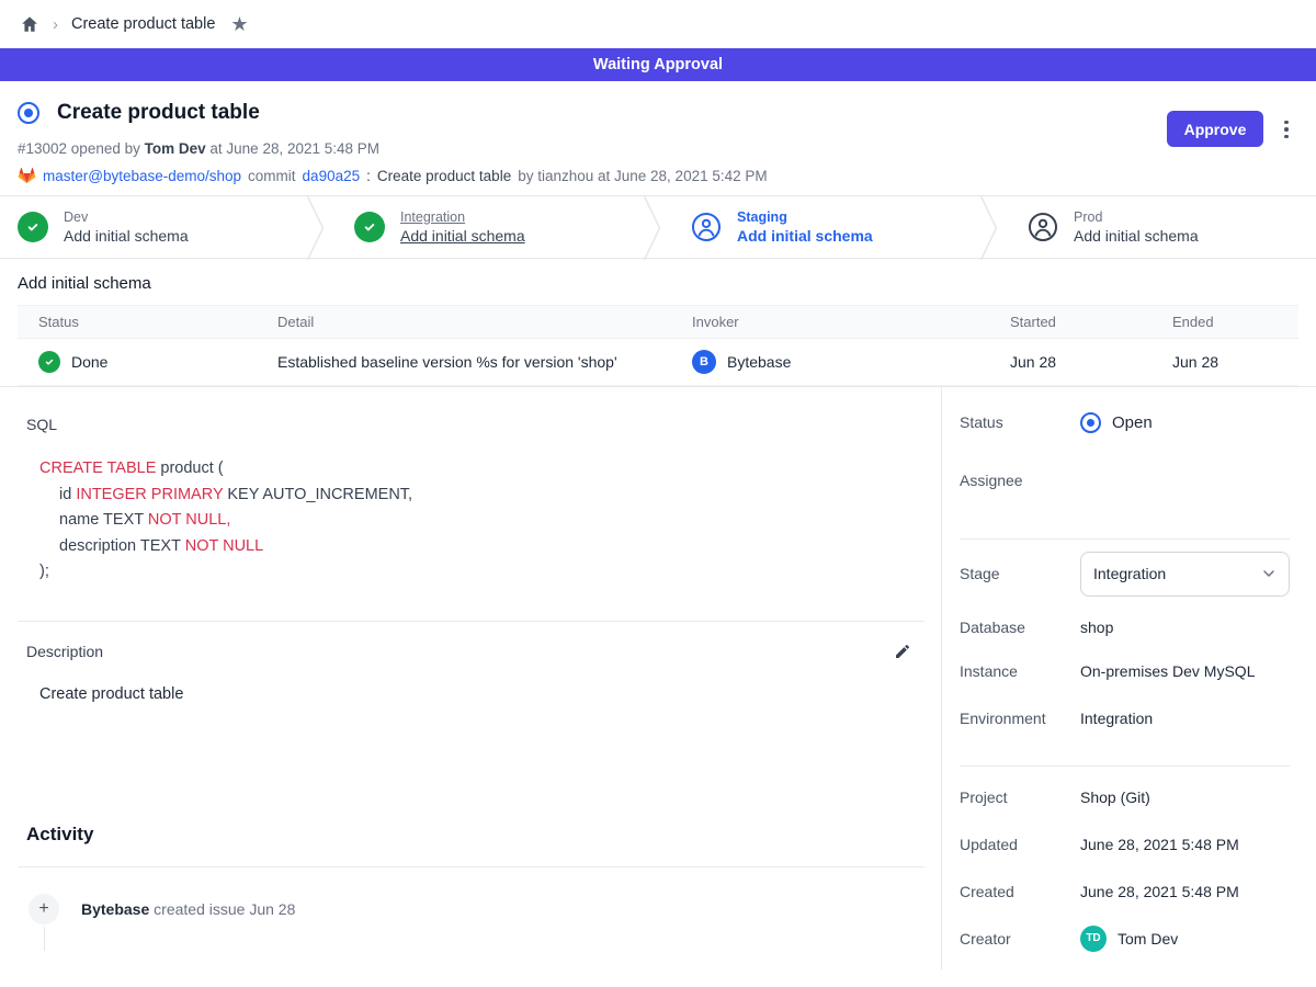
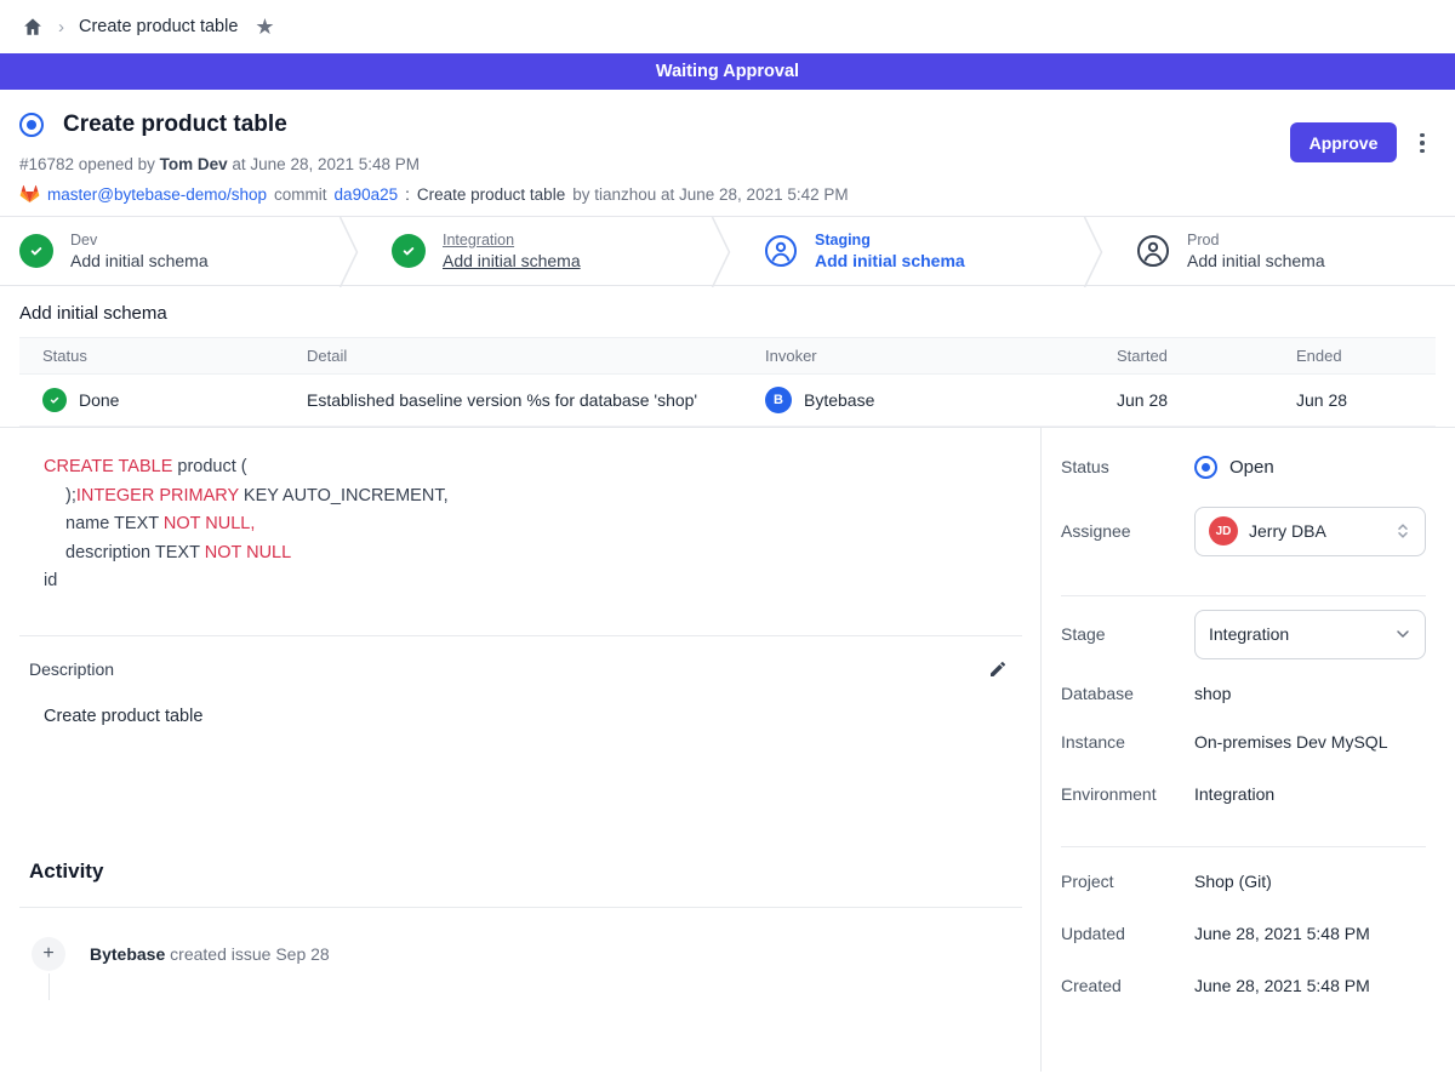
  ›
  Create product table
  ★
  Waiting Approval
  Create product table
- #13002 opened by Tom Dev at June 28, 2021 5:48 PM
+ #16782 opened by Tom Dev at June 28, 2021 5:48 PM
  master@bytebase-demo/shop
  commit
  da90a25
  :
  Create product table
  by tianzhou at June 28, 2021 5:42 PM
  Approve
  Dev
  Add initial schema
  Integration
  Add initial schema
  Staging
  Add initial schema
  Prod
  Add initial schema
  Add initial schema
  Status	Detail	Invoker	Started	Ended
- Done	Established baseline version %s for version 'shop'	B Bytebase	Jun 28	Jun 28
+ Done	Established baseline version %s for database 'shop'	B Bytebase	Jun 28	Jun 28
- SQL
  CREATE TABLE product (
- id INTEGER PRIMARY KEY AUTO_INCREMENT,
+ );INTEGER PRIMARY KEY AUTO_INCREMENT,
  name TEXT NOT NULL,
  description TEXT NOT NULL
- );
+ id
  Description
  Create product table
  Activity
  +
- Bytebase created issue Jun 28
+ Bytebase created issue Sep 28
  Status
  Open
  Assignee
+ JD
+ Jerry DBA
  Stage
  Integration
  Database
  shop
  Instance
  On-premises Dev MySQL
  Environment
  Integration
  Project
  Shop (Git)
  Updated
  June 28, 2021 5:48 PM
  Created
  June 28, 2021 5:48 PM
- Creator
- TD
- Tom Dev
